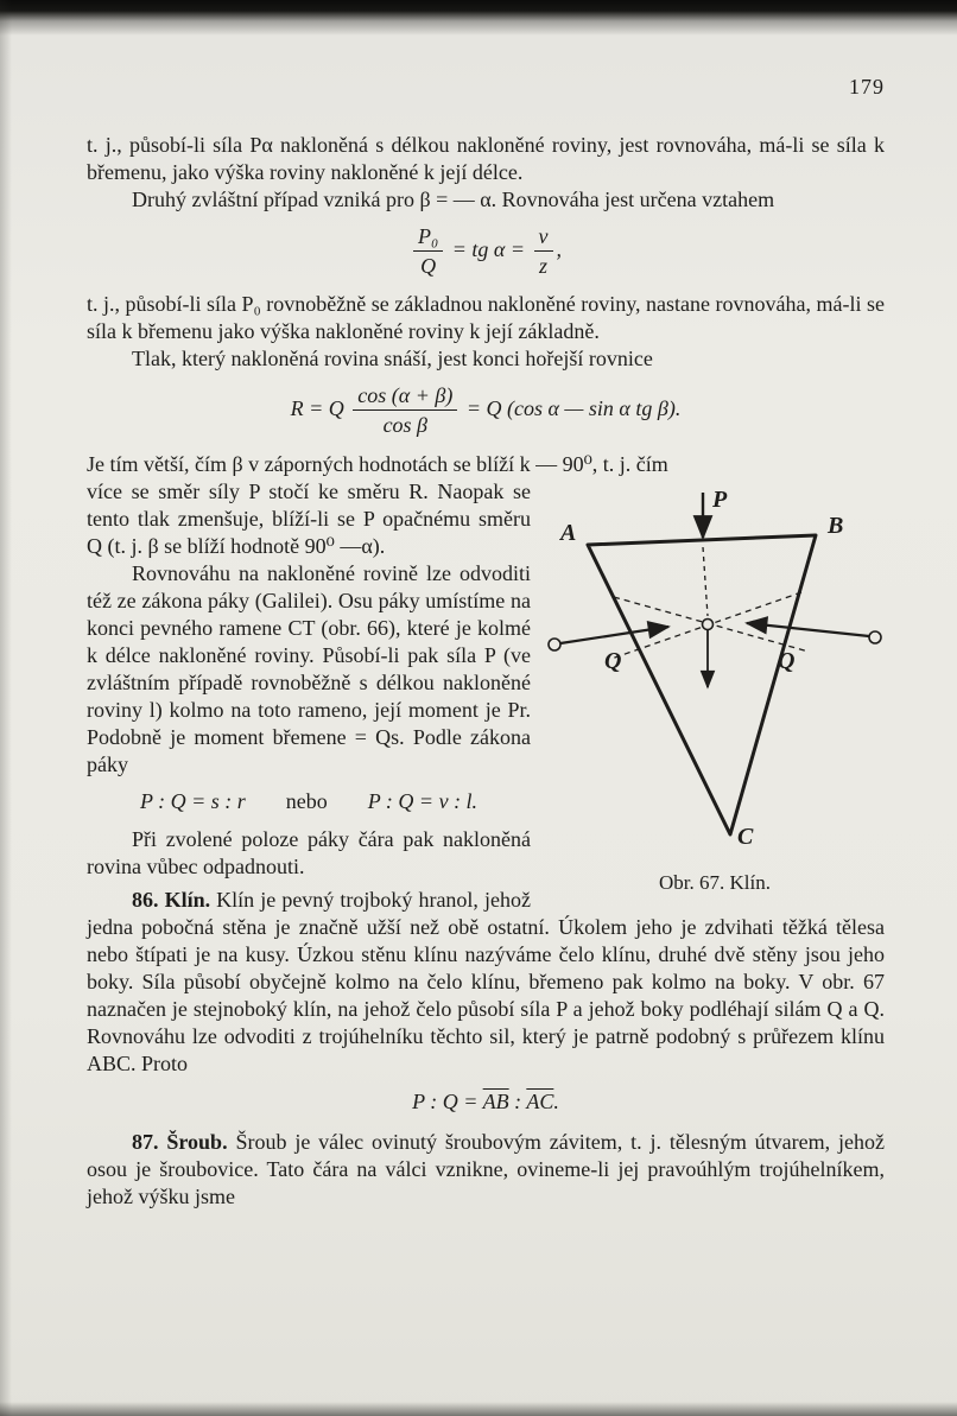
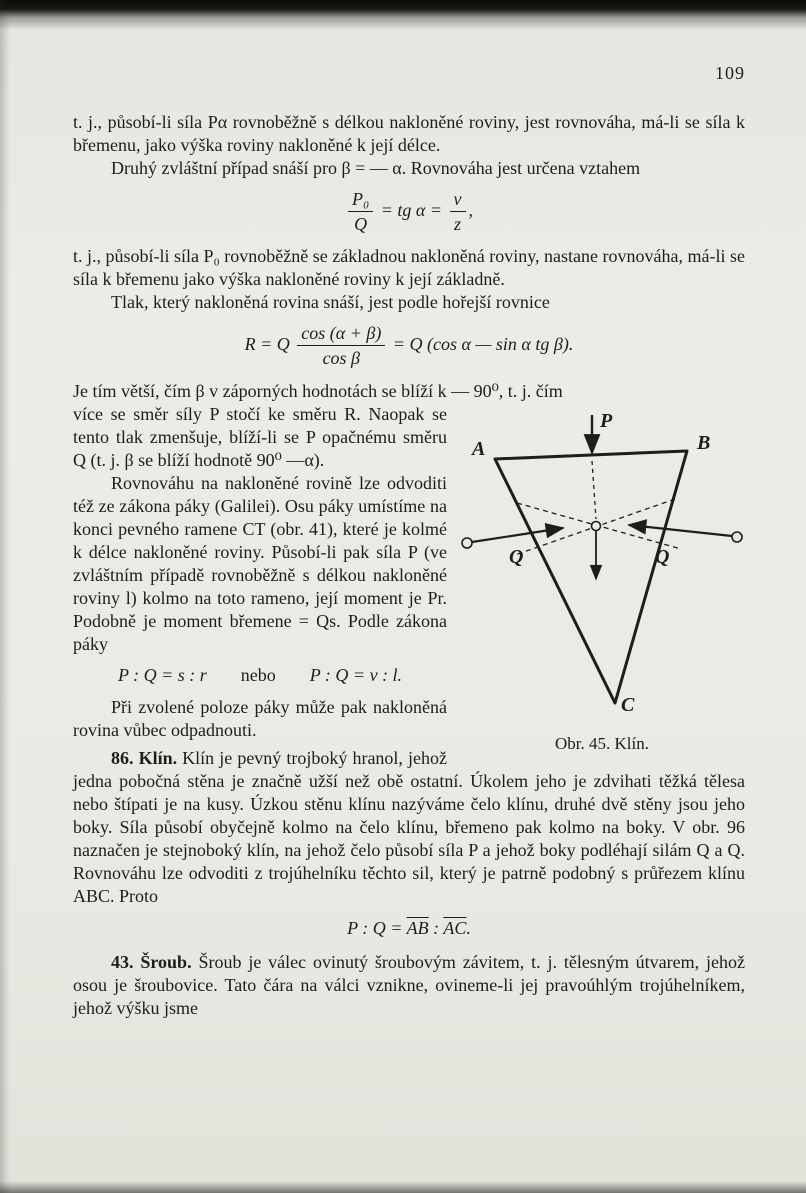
- 179
+ 109
- t. j., působí-li síla Pα nakloněná s délkou nakloněné roviny, jest rovnováha, má-li se síla k břemenu, jako výška roviny nakloněné k její délce.
+ t. j., působí-li síla Pα rovnoběžně s délkou nakloněné roviny, jest rovnováha, má-li se síla k břemenu, jako výška roviny nakloněné k její délce.
- Druhý zvláštní případ vzniká pro β = — α. Rovnováha jest určena vztahem
+ Druhý zvláštní případ snáší pro β = — α. Rovnováha jest určena vztahem
  P₀
  Q
  = tg α =
  v
  z
  ,
- t. j., působí-li síla P₀ rovnoběžně se základnou nakloněné roviny, nastane rovnováha, má-li se síla k břemenu jako výška nakloněné roviny k její základně.
+ t. j., působí-li síla P₀ rovnoběžně se základnou nakloněná roviny, nastane rovnováha, má-li se síla k břemenu jako výška nakloněné roviny k její základně.
- Tlak, který nakloněná rovina snáší, jest konci hořejší rovnice
+ Tlak, který nakloněná rovina snáší, jest podle hořejší rovnice
  R = Q
  cos (α + β)
  cos β
  = Q (cos α — sin α tg β).
  Je tím větší, čím β v záporných hodnotách se blíží k — 90⁰, t. j. čím
  P
  A
  B
  C
  Q
  Q
- Obr. 67. Klín.
+ Obr. 45. Klín.
  více se směr síly P stočí ke směru R. Naopak se tento tlak zmenšuje, blíží-li se P opačnému směru Q (t. j. β se blíží hodnotě 90⁰ —α).
- Rovnováhu na nakloněné rovině lze odvoditi též ze zákona páky (Galilei). Osu páky umístíme na konci pevného ramene CT (obr. 66), které je kolmé k délce nakloněné roviny. Působí-li pak síla P (ve zvláštním případě rovnoběžně s délkou nakloněné roviny l) kolmo na toto rameno, její moment je Pr. Podobně je moment břemene = Qs. Podle zákona páky
+ Rovnováhu na nakloněné rovině lze odvoditi též ze zákona páky (Galilei). Osu páky umístíme na konci pevného ramene CT (obr. 41), které je kolmé k délce nakloněné roviny. Působí-li pak síla P (ve zvláštním případě rovnoběžně s délkou nakloněné roviny l) kolmo na toto rameno, její moment je Pr. Podobně je moment břemene = Qs. Podle zákona páky
  P : Q = s : r nebo P : Q = v : l.
- Při zvolené poloze páky čára pak nakloněná rovina vůbec odpadnouti.
+ Při zvolené poloze páky může pak nakloněná rovina vůbec odpadnouti.
- 86. Klín. Klín je pevný trojboký hranol, jehož jedna pobočná stěna je značně užší než obě ostatní. Úkolem jeho je zdvihati těžká tělesa nebo štípati je na kusy. Úzkou stěnu klínu nazýváme čelo klínu, druhé dvě stěny jsou jeho boky. Síla působí obyčejně kolmo na čelo klínu, břemeno pak kolmo na boky. V obr. 67 naznačen je stejnoboký klín, na jehož čelo působí síla P a jehož boky podléhají silám Q a Q. Rovnováhu lze odvoditi z trojúhelníku těchto sil, který je patrně podobný s průřezem klínu ABC. Proto
+ 86. Klín. Klín je pevný trojboký hranol, jehož jedna pobočná stěna je značně užší než obě ostatní. Úkolem jeho je zdvihati těžká tělesa nebo štípati je na kusy. Úzkou stěnu klínu nazýváme čelo klínu, druhé dvě stěny jsou jeho boky. Síla působí obyčejně kolmo na čelo klínu, břemeno pak kolmo na boky. V obr. 96 naznačen je stejnoboký klín, na jehož čelo působí síla P a jehož boky podléhají silám Q a Q. Rovnováhu lze odvoditi z trojúhelníku těchto sil, který je patrně podobný s průřezem klínu ABC. Proto
  P : Q = AB : AC.
- 87. Šroub. Šroub je válec ovinutý šroubovým závitem, t. j. tělesným útvarem, jehož osou je šroubovice. Tato čára na válci vznikne, ovineme-li jej pravoúhlým trojúhelníkem, jehož výšku jsme
+ 43. Šroub. Šroub je válec ovinutý šroubovým závitem, t. j. tělesným útvarem, jehož osou je šroubovice. Tato čára na válci vznikne, ovineme-li jej pravoúhlým trojúhelníkem, jehož výšku jsme
